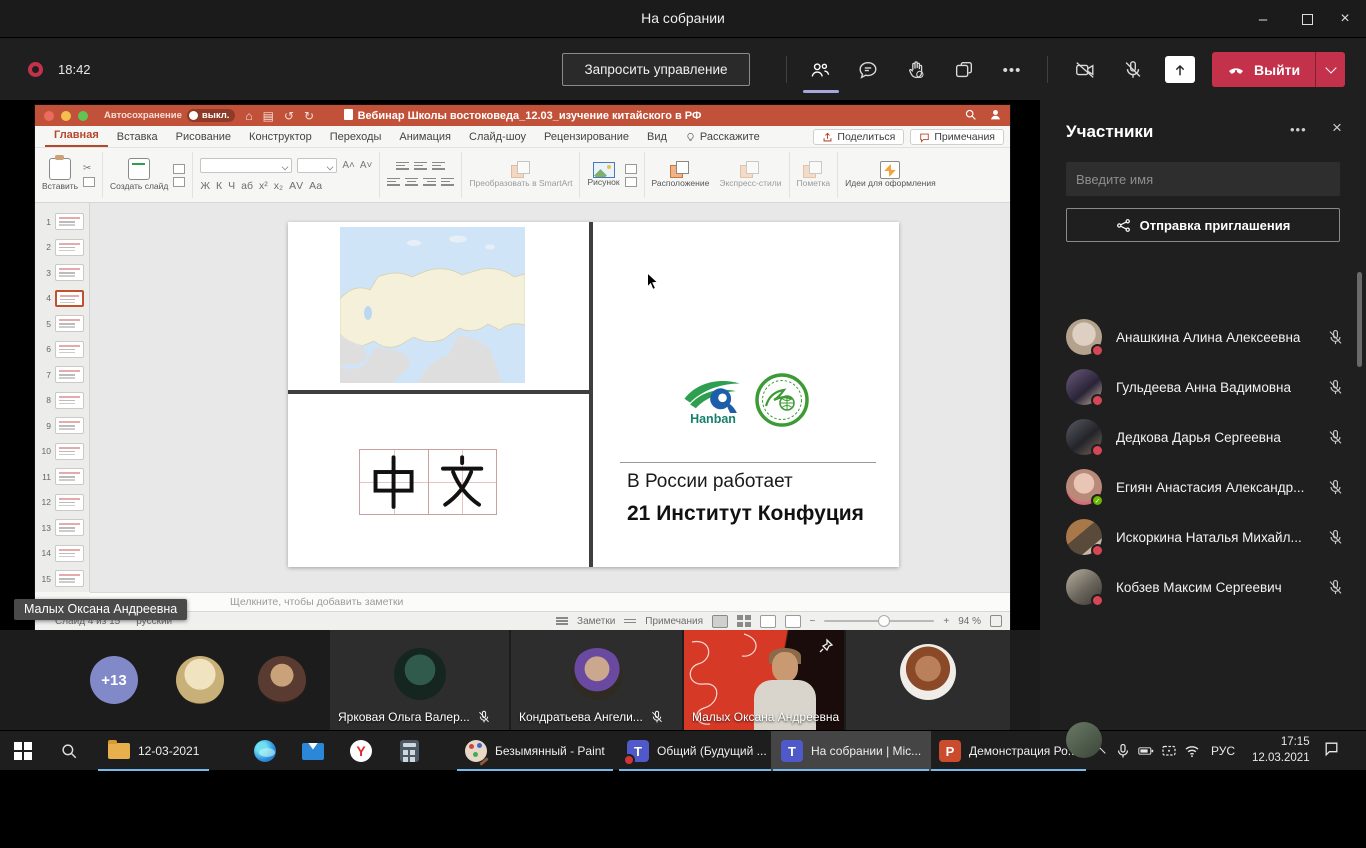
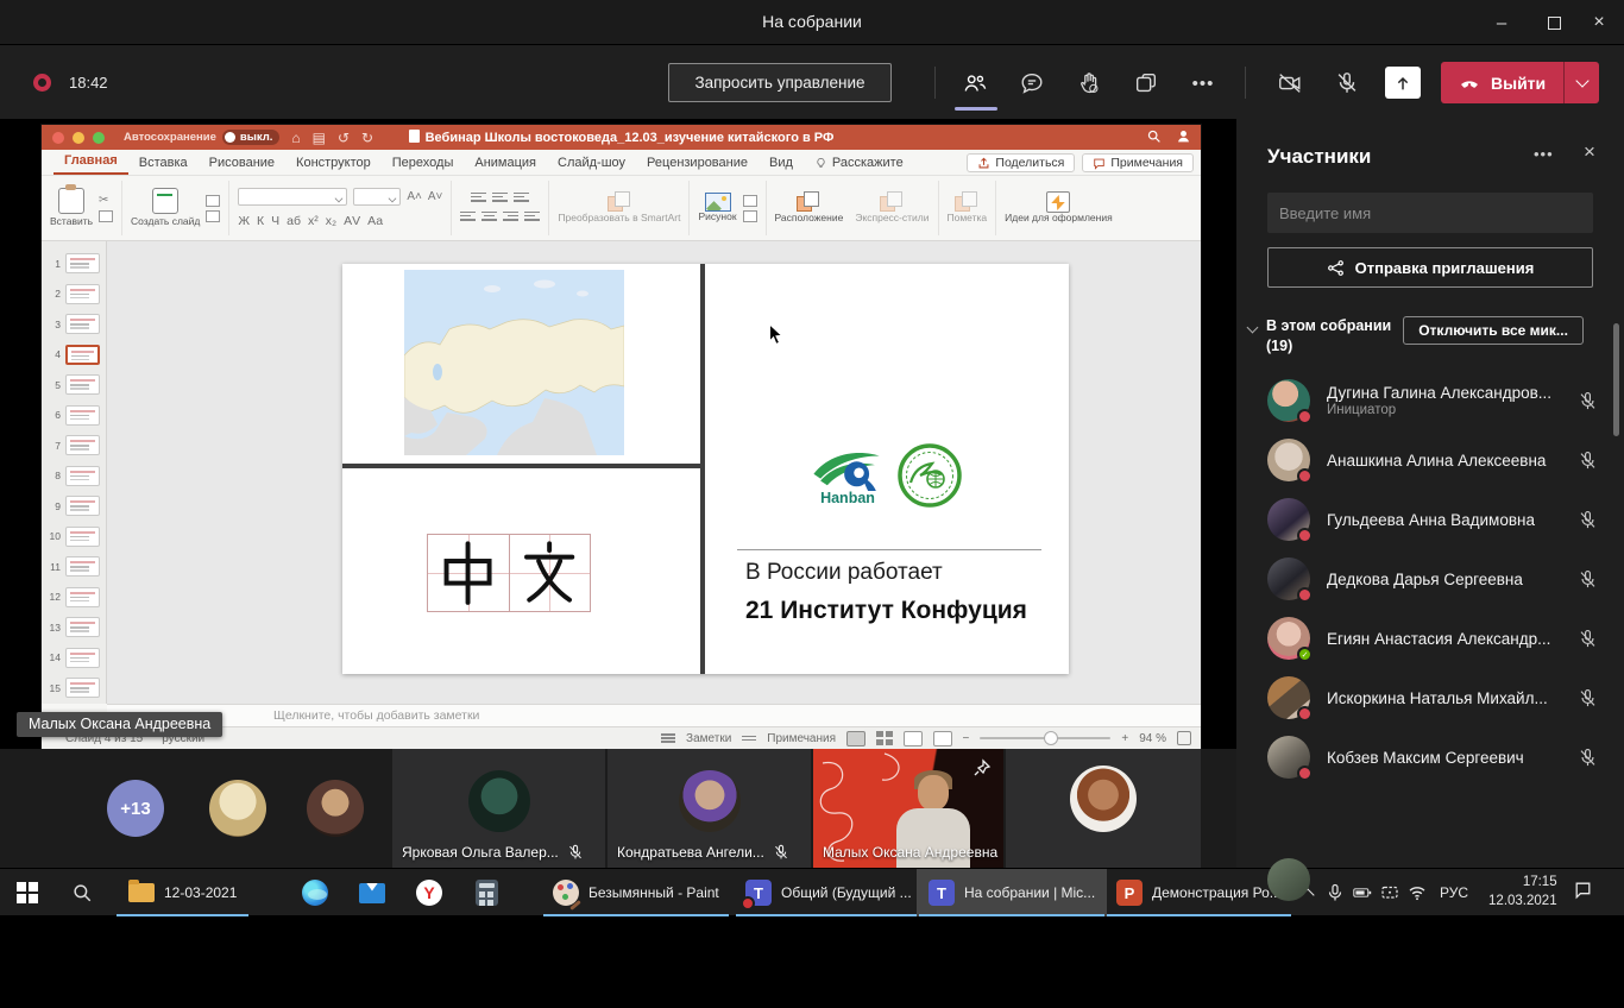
  На собрании
  –
  ×
  18:42
  Запросить управление
  •••
  Выйти
  Автосохранение
  выкл.
  ⌂
  ▤
  ↺
  ↻
  Вебинар Школы востоковеда_12.03_изучение китайского в РФ
  Главная
  Вставка
  Рисование
  Конструктор
  Переходы
  Анимация
  Слайд-шоу
  Рецензирование
  Вид
  Расскажите
  Поделиться
  Примечания
  Вставить
  ✂
  Создать слайд
  А˄
  А˅
  Ж
  К
  Ч
  аб
  x²
  x₂
  АV
  Аа
  Преобразовать в SmartArt
  Рисунок
  Расположение
  Экспресс-стили
  Пометка
  Идеи для оформления
  1
  2
  3
  4
  5
  6
  7
  8
  9
  10
  11
  12
  13
  14
  15
  Hanban
  В России работает
  21 Институт Конфуция
  Щелкните, чтобы добавить заметки
  Слайд 4 из 15
  русский
  Заметки
  Примечания
  −
  +
  94 %
  Малых Оксана Андреевна
  Участники
  •••
  ×
  Введите имя
  Отправка приглашения
+ В этом собрании
+ (19)
+ Отключить все мик...
+ Дугина Галина Александров...
+ Инициатор
  Анашкина Алина Алексеевна
  Гульдеева Анна Вадимовна
  Дедкова Дарья Сергеевна
  Егиян Анастасия Александр...
  Искоркина Наталья Михайл...
  Кобзев Максим Сергеевич
  +13
  Ярковая Ольга Валер...
  Кондратьева Ангели...
  Малых Оксана Андреевна
  12-03-2021
  Y
  Безымянный - Paint
  T
  Общий (Будущий ...
  T
  На собрании | Mic...
  P
  Демонстрация Ро
  РУС
  17:15
  12.03.2021
